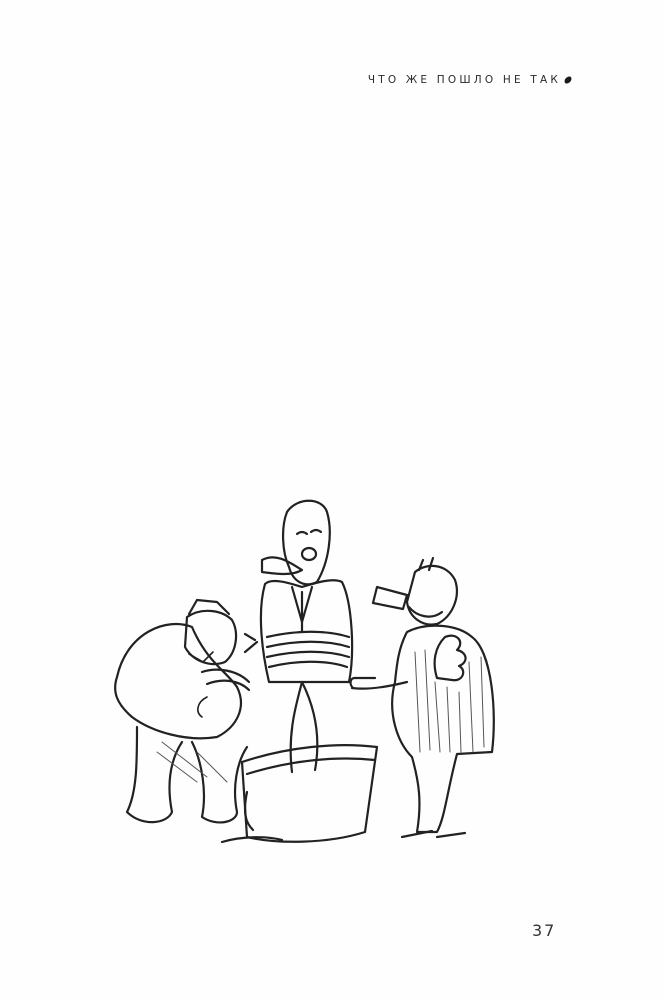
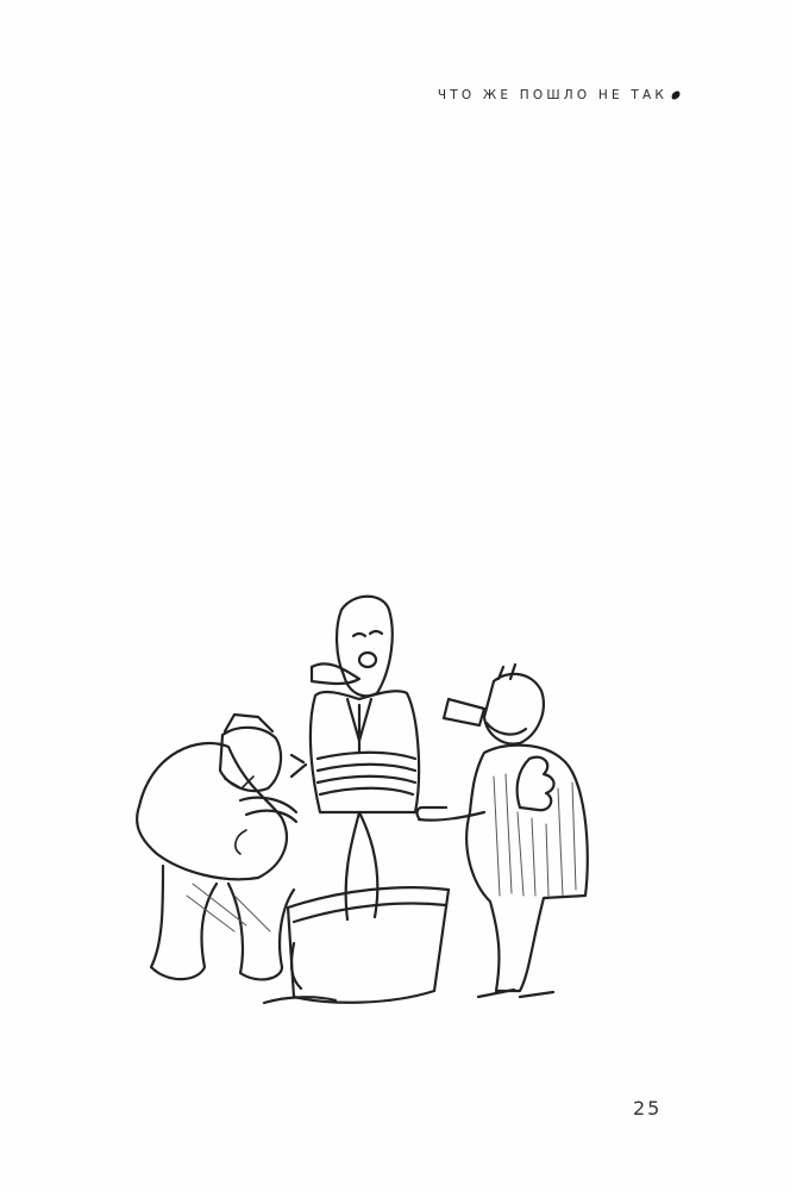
  ЧТО ЖЕ ПОШЛО НЕ ТАК
- 37
+ 25
